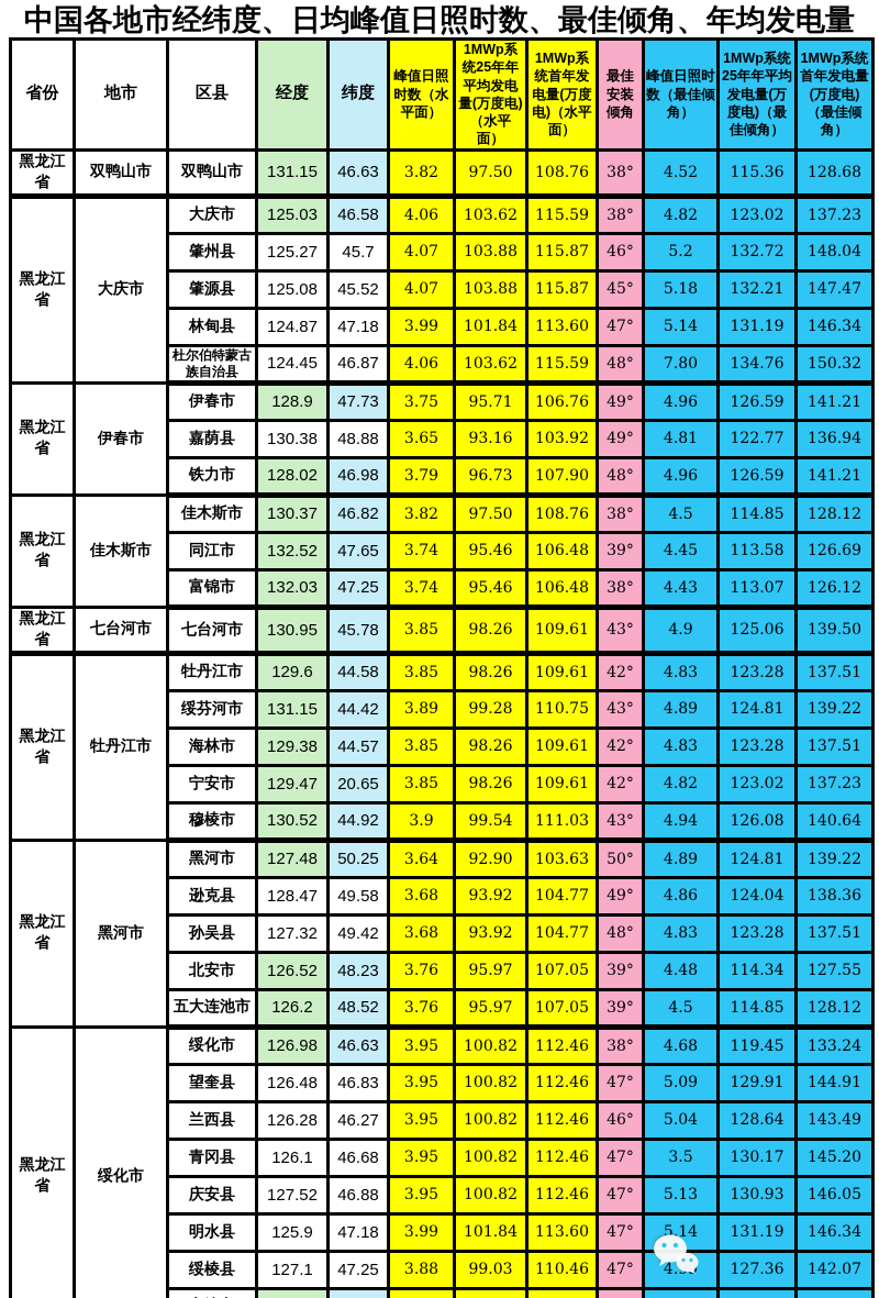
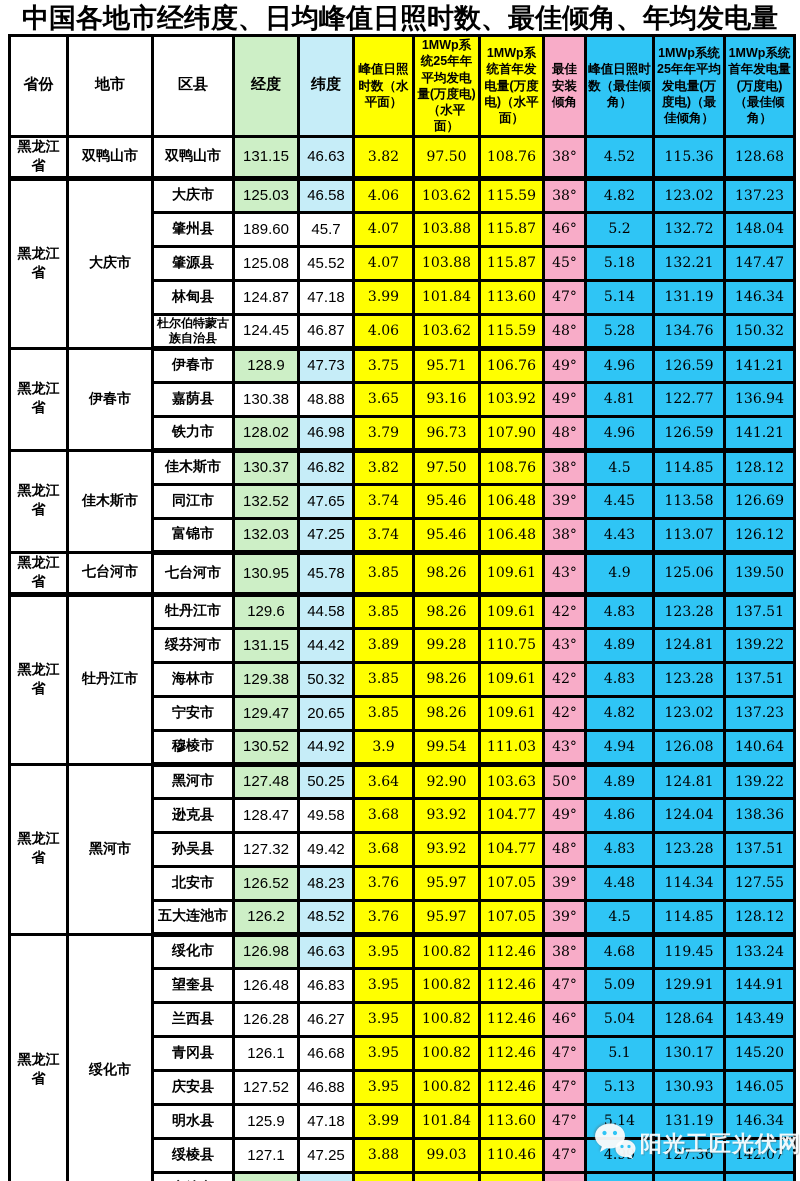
  中国各地市经纬度、日均峰值日照时数、最佳倾角、年均发电量
  省份	地市	区县	经度	纬度	峰值日照时数（水平面）	1MWp系统25年年平均发电量(万度电)（水平面）	1MWp系统首年发电量(万度电)（水平面）	最佳安装倾角	峰值日照时数（最佳倾角）	1MWp系统25年年平均发电量(万度电)（最佳倾角）	1MWp系统首年发电量(万度电)（最佳倾角）
  黑龙江省	双鸭山市	双鸭山市	131.15	46.63	3.82	97.50	108.76	38°	4.52	115.36	128.68
  黑龙江省	大庆市	大庆市	125.03	46.58	4.06	103.62	115.59	38°	4.82	123.02	137.23
- 肇州县	125.27	45.7	4.07	103.88	115.87	46°	5.2	132.72	148.04
+ 肇州县	189.60	45.7	4.07	103.88	115.87	46°	5.2	132.72	148.04
  肇源县	125.08	45.52	4.07	103.88	115.87	45°	5.18	132.21	147.47
  林甸县	124.87	47.18	3.99	101.84	113.60	47°	5.14	131.19	146.34
- 杜尔伯特蒙古族自治县	124.45	46.87	4.06	103.62	115.59	48°	7.80	134.76	150.32
+ 杜尔伯特蒙古族自治县	124.45	46.87	4.06	103.62	115.59	48°	5.28	134.76	150.32
  黑龙江省	伊春市	伊春市	128.9	47.73	3.75	95.71	106.76	49°	4.96	126.59	141.21
  嘉荫县	130.38	48.88	3.65	93.16	103.92	49°	4.81	122.77	136.94
  铁力市	128.02	46.98	3.79	96.73	107.90	48°	4.96	126.59	141.21
  黑龙江省	佳木斯市	佳木斯市	130.37	46.82	3.82	97.50	108.76	38°	4.5	114.85	128.12
  同江市	132.52	47.65	3.74	95.46	106.48	39°	4.45	113.58	126.69
  富锦市	132.03	47.25	3.74	95.46	106.48	38°	4.43	113.07	126.12
  黑龙江省	七台河市	七台河市	130.95	45.78	3.85	98.26	109.61	43°	4.9	125.06	139.50
  黑龙江省	牡丹江市	牡丹江市	129.6	44.58	3.85	98.26	109.61	42°	4.83	123.28	137.51
  绥芬河市	131.15	44.42	3.89	99.28	110.75	43°	4.89	124.81	139.22
- 海林市	129.38	44.57	3.85	98.26	109.61	42°	4.83	123.28	137.51
+ 海林市	129.38	50.32	3.85	98.26	109.61	42°	4.83	123.28	137.51
  宁安市	129.47	20.65	3.85	98.26	109.61	42°	4.82	123.02	137.23
  穆棱市	130.52	44.92	3.9	99.54	111.03	43°	4.94	126.08	140.64
  黑龙江省	黑河市	黑河市	127.48	50.25	3.64	92.90	103.63	50°	4.89	124.81	139.22
  逊克县	128.47	49.58	3.68	93.92	104.77	49°	4.86	124.04	138.36
  孙吴县	127.32	49.42	3.68	93.92	104.77	48°	4.83	123.28	137.51
  北安市	126.52	48.23	3.76	95.97	107.05	39°	4.48	114.34	127.55
  五大连池市	126.2	48.52	3.76	95.97	107.05	39°	4.5	114.85	128.12
  黑龙江省	绥化市	绥化市	126.98	46.63	3.95	100.82	112.46	38°	4.68	119.45	133.24
  望奎县	126.48	46.83	3.95	100.82	112.46	47°	5.09	129.91	144.91
  兰西县	126.28	46.27	3.95	100.82	112.46	46°	5.04	128.64	143.49
- 青冈县	126.1	46.68	3.95	100.82	112.46	47°	3.5	130.17	145.20
+ 青冈县	126.1	46.68	3.95	100.82	112.46	47°	5.1	130.17	145.20
  庆安县	127.52	46.88	3.95	100.82	112.46	47°	5.13	130.93	146.05
  明水县	125.9	47.18	3.99	101.84	113.60	47°	5.14	131.19	146.34
  绥棱县	127.1	47.25	3.88	99.03	110.46	47°	4.	127.36	142.07
+ 阳光工匠光伏网
